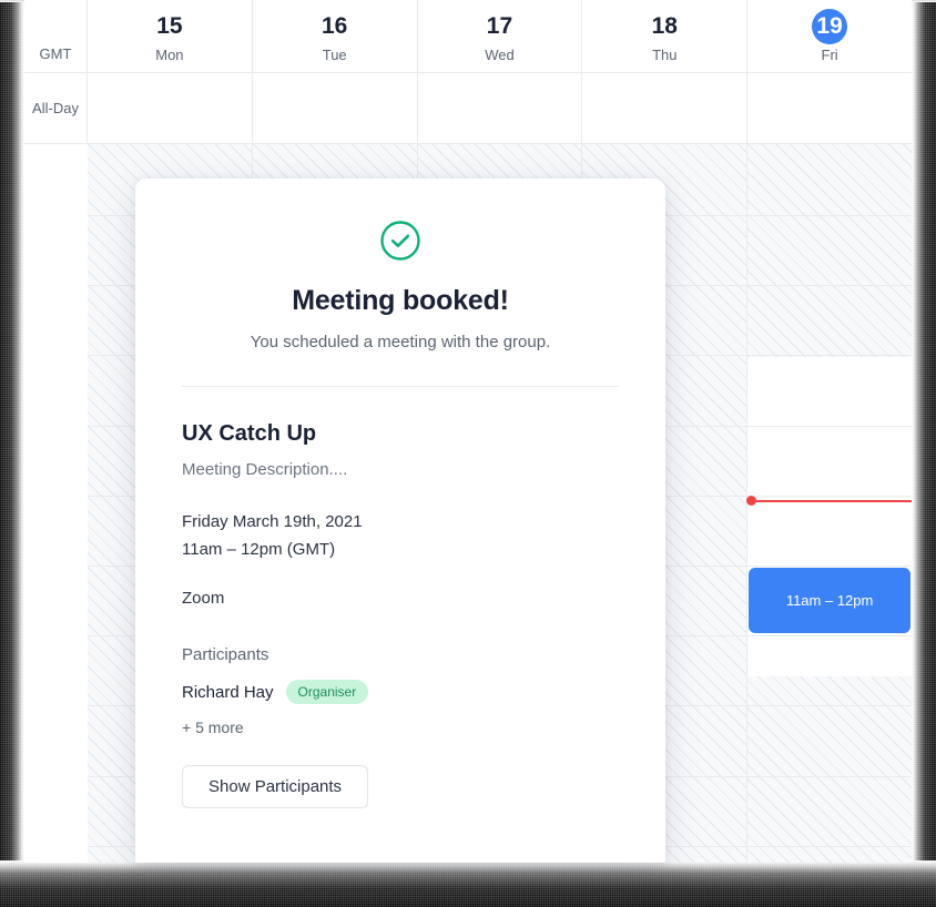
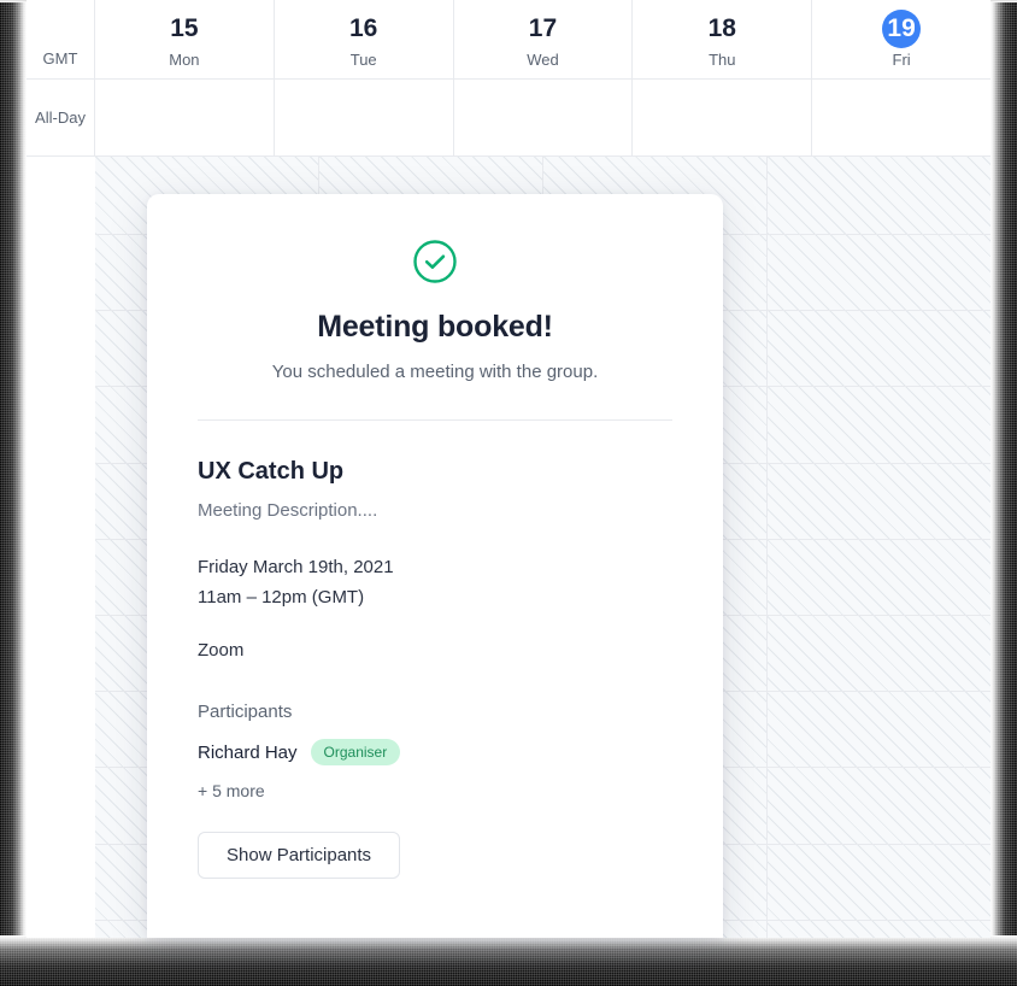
  GMT
  15
  Mon
  16
  Tue
  17
  Wed
  18
  Thu
  19
  Fri
  All-Day
- 11am – 12pm
  Meeting booked!
  You scheduled a meeting with the group.
  UX Catch Up
  Meeting Description....
  Friday March 19th, 2021
  11am – 12pm (GMT)
  Zoom
  Participants
  Richard Hay
  Organiser
  + 5 more
  Show Participants
